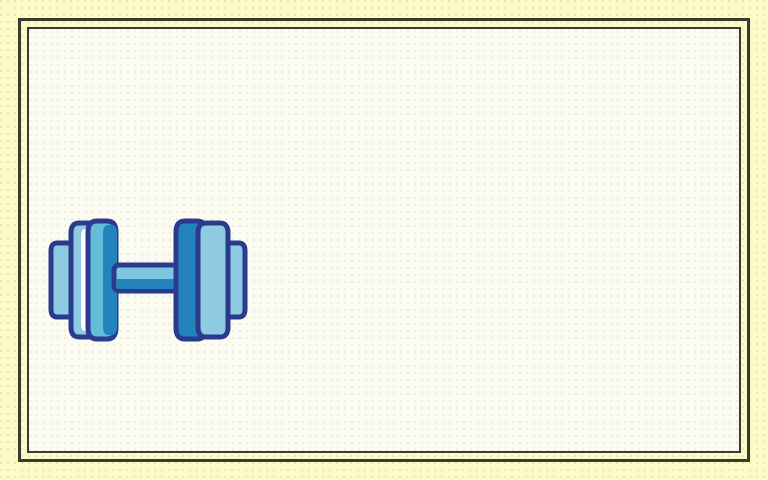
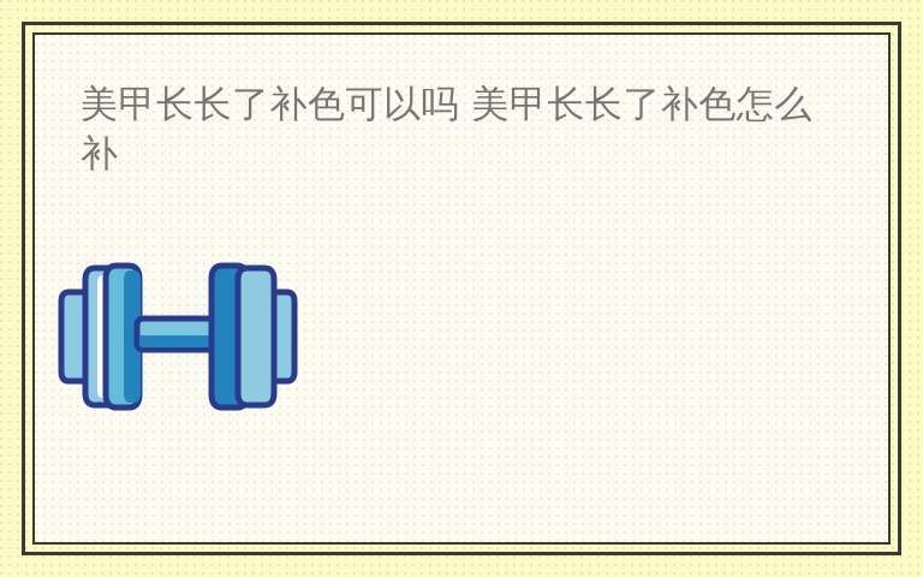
+ 美甲长长了补色可以吗 美甲长长了补色怎么补
